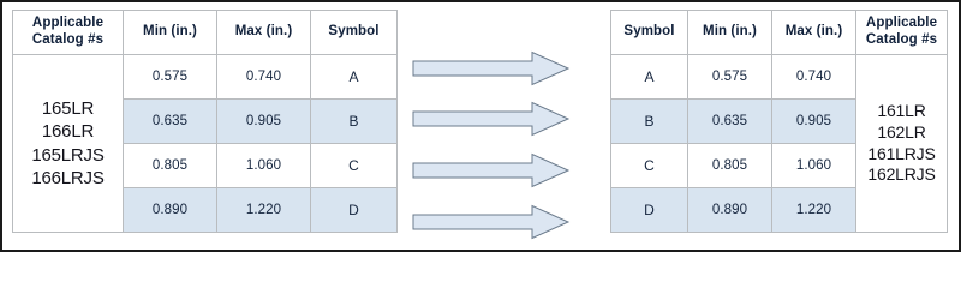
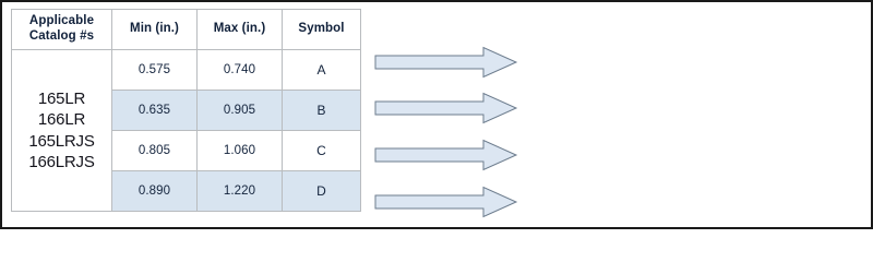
  Applicable Catalog #s	Min (in.)	Max (in.)	Symbol
  165LR 166LR 165LRJS 166LRJS	0.575	0.740	A
  0.635	0.905	B
  0.805	1.060	C
  0.890	1.220	D
- Symbol	Min (in.)	Max (in.)	Applicable Catalog #s
- A	0.575	0.740	161LR 162LR 161LRJS 162LRJS
- B	0.635	0.905
- C	0.805	1.060
- D	0.890	1.220
